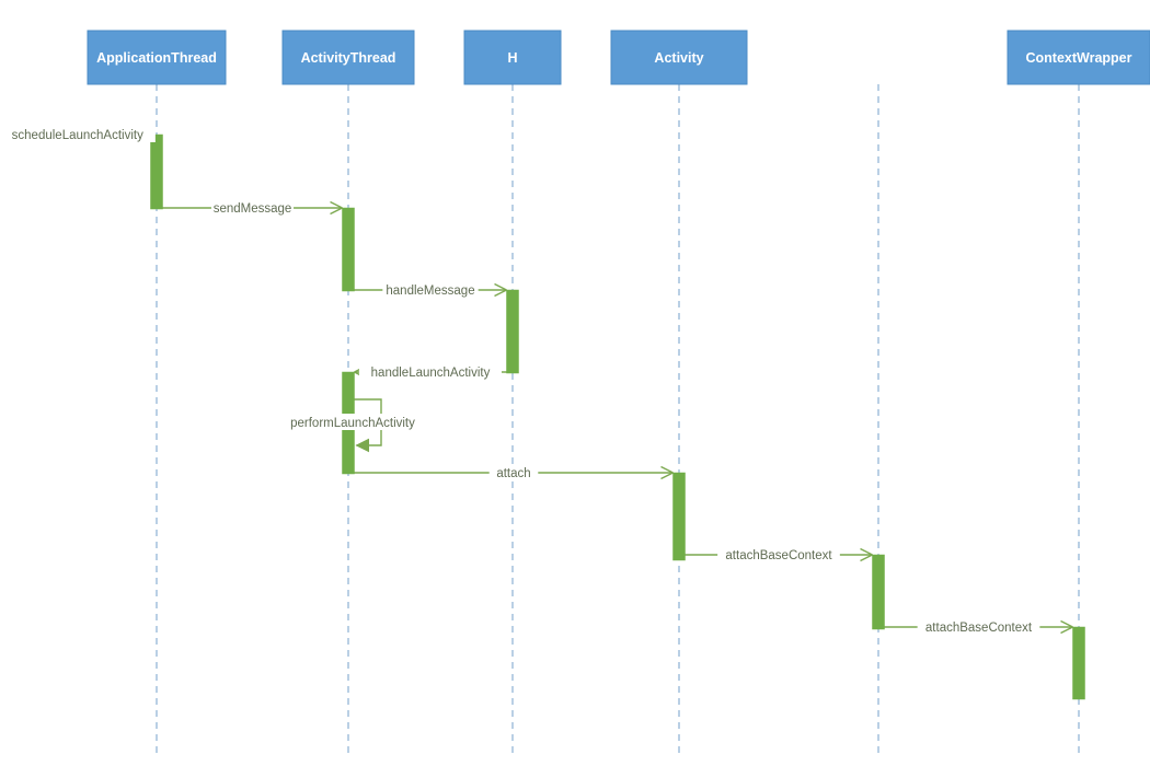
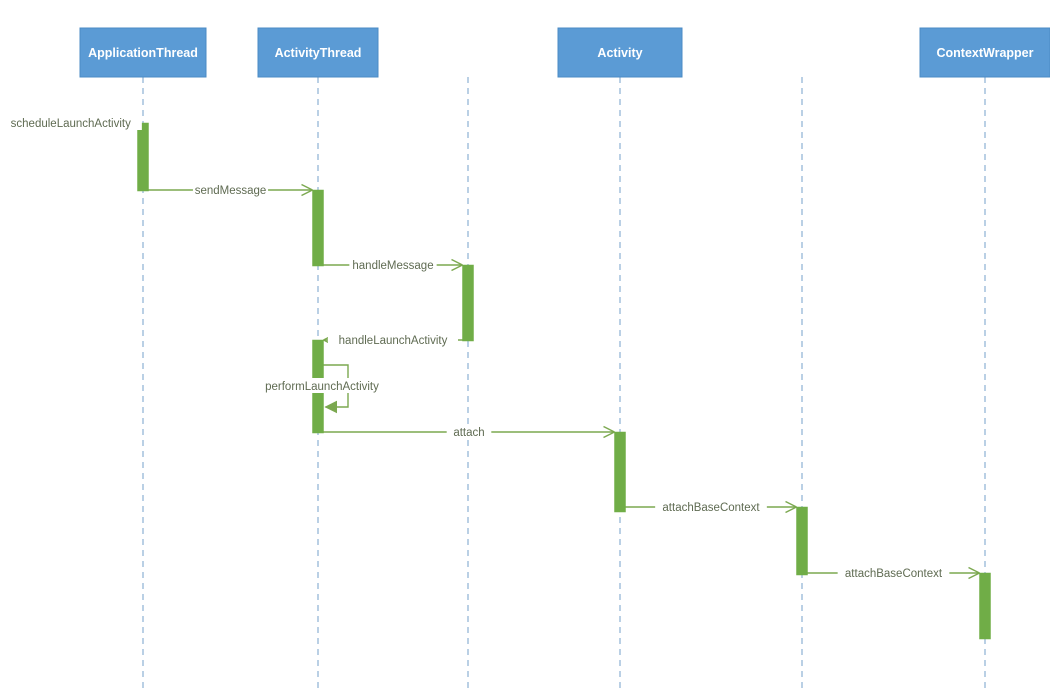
  ApplicationThread
  ActivityThread
- H
  Activity
  ContextWrapper
  scheduleLaunchActivity
  sendMessage
  handleMessage
  handleLaunchActivity
  performLaunchActivity
  attach
  attachBaseContext
  attachBaseContext
